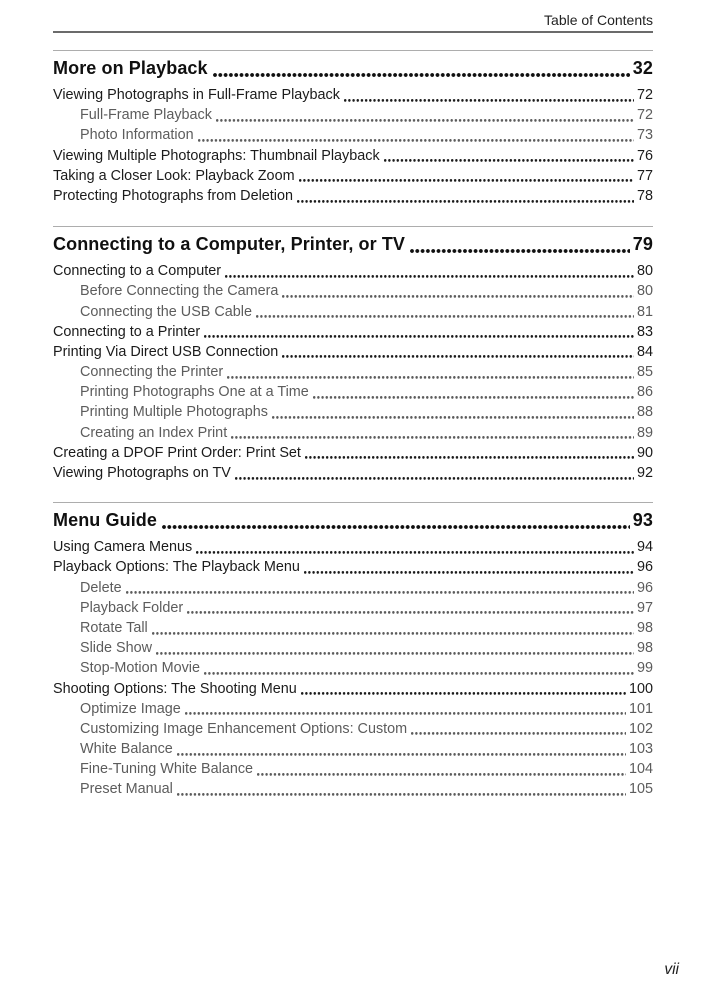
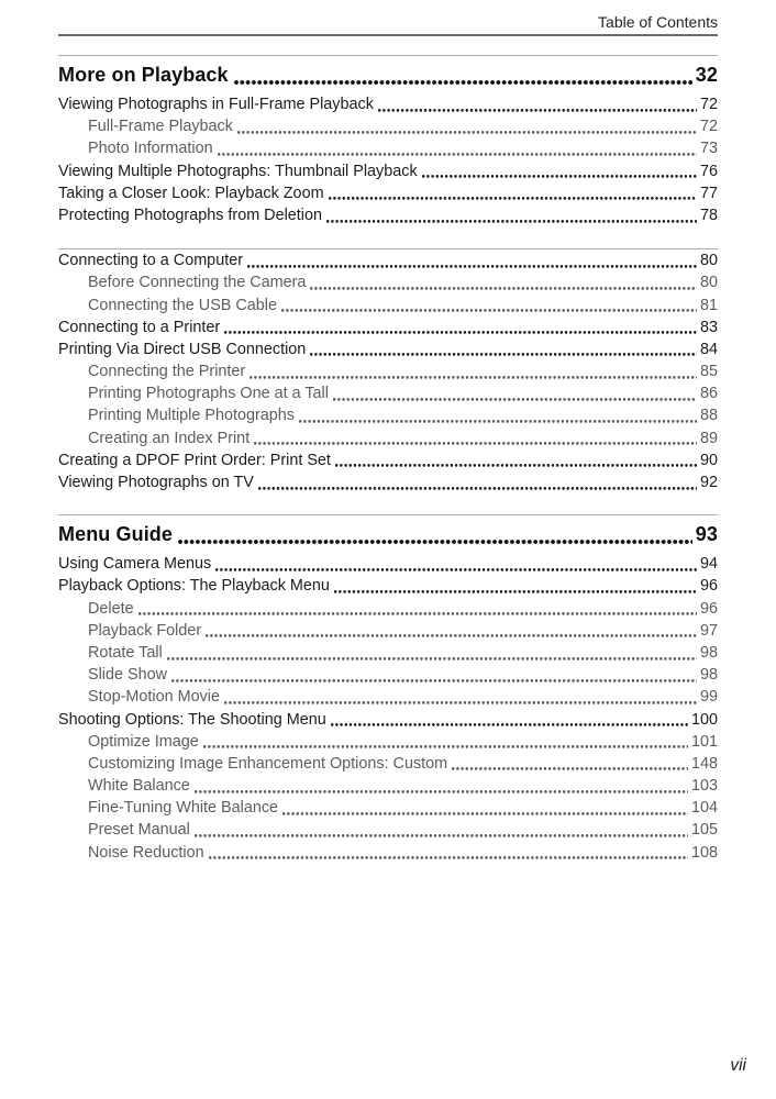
  Table of Contents
  More on Playback
  32
  Viewing Photographs in Full-Frame Playback
  72
  Full-Frame Playback
  72
  Photo Information
  73
  Viewing Multiple Photographs: Thumbnail Playback
  76
  Taking a Closer Look: Playback Zoom
  77
  Protecting Photographs from Deletion
  78
- Connecting to a Computer, Printer, or TV
- 79
  Connecting to a Computer
  80
  Before Connecting the Camera
  80
  Connecting the USB Cable
  81
  Connecting to a Printer
  83
  Printing Via Direct USB Connection
  84
  Connecting the Printer
  85
- Printing Photographs One at a Time
+ Printing Photographs One at a Tall
  86
  Printing Multiple Photographs
  88
  Creating an Index Print
  89
  Creating a DPOF Print Order: Print Set
  90
  Viewing Photographs on TV
  92
  Menu Guide
  93
  Using Camera Menus
  94
  Playback Options: The Playback Menu
  96
  Delete
  96
  Playback Folder
  97
  Rotate Tall
  98
  Slide Show
  98
  Stop-Motion Movie
  99
  Shooting Options: The Shooting Menu
  100
  Optimize Image
  101
  Customizing Image Enhancement Options: Custom
- 102
+ 148
  White Balance
  103
  Fine-Tuning White Balance
  104
  Preset Manual
  105
+ Noise Reduction
+ 108
  vii
